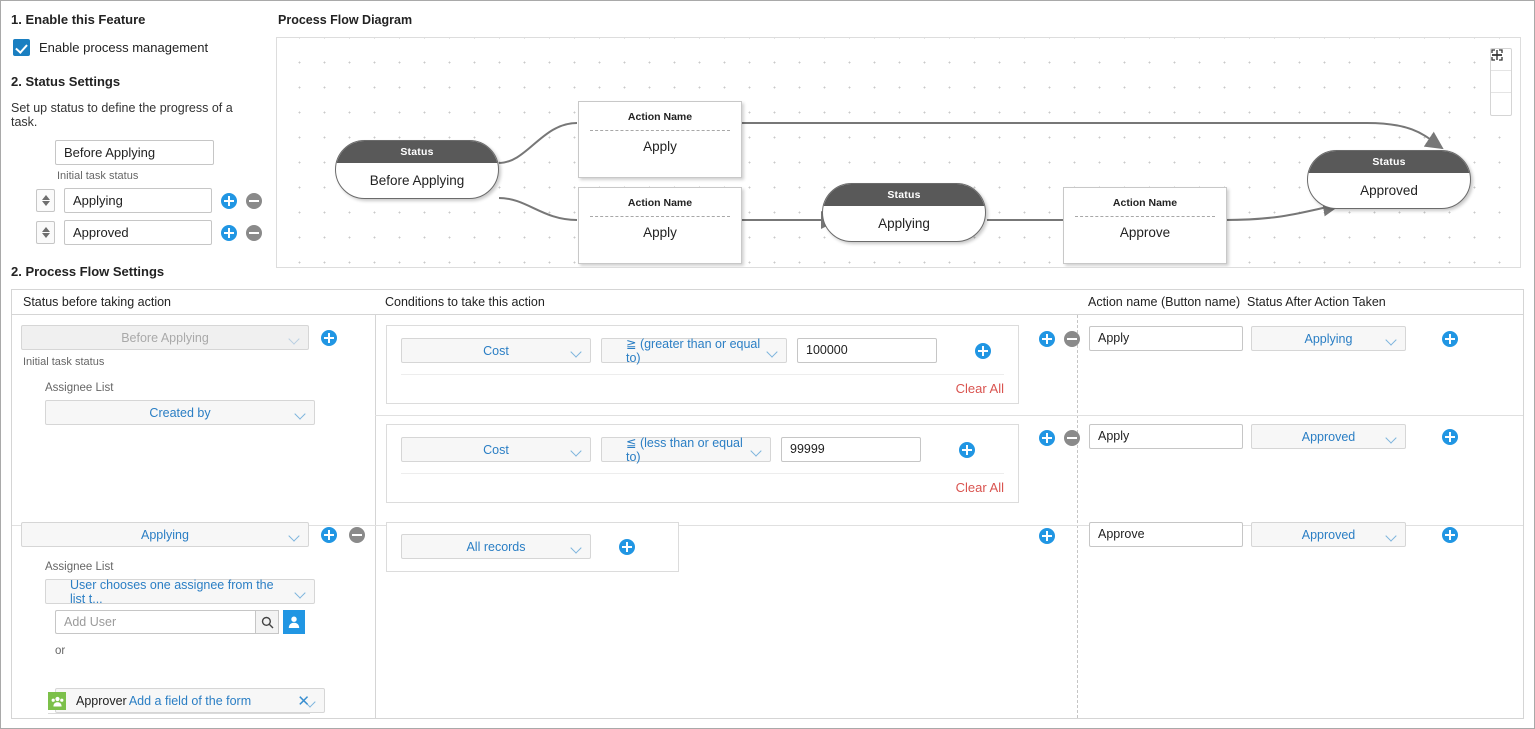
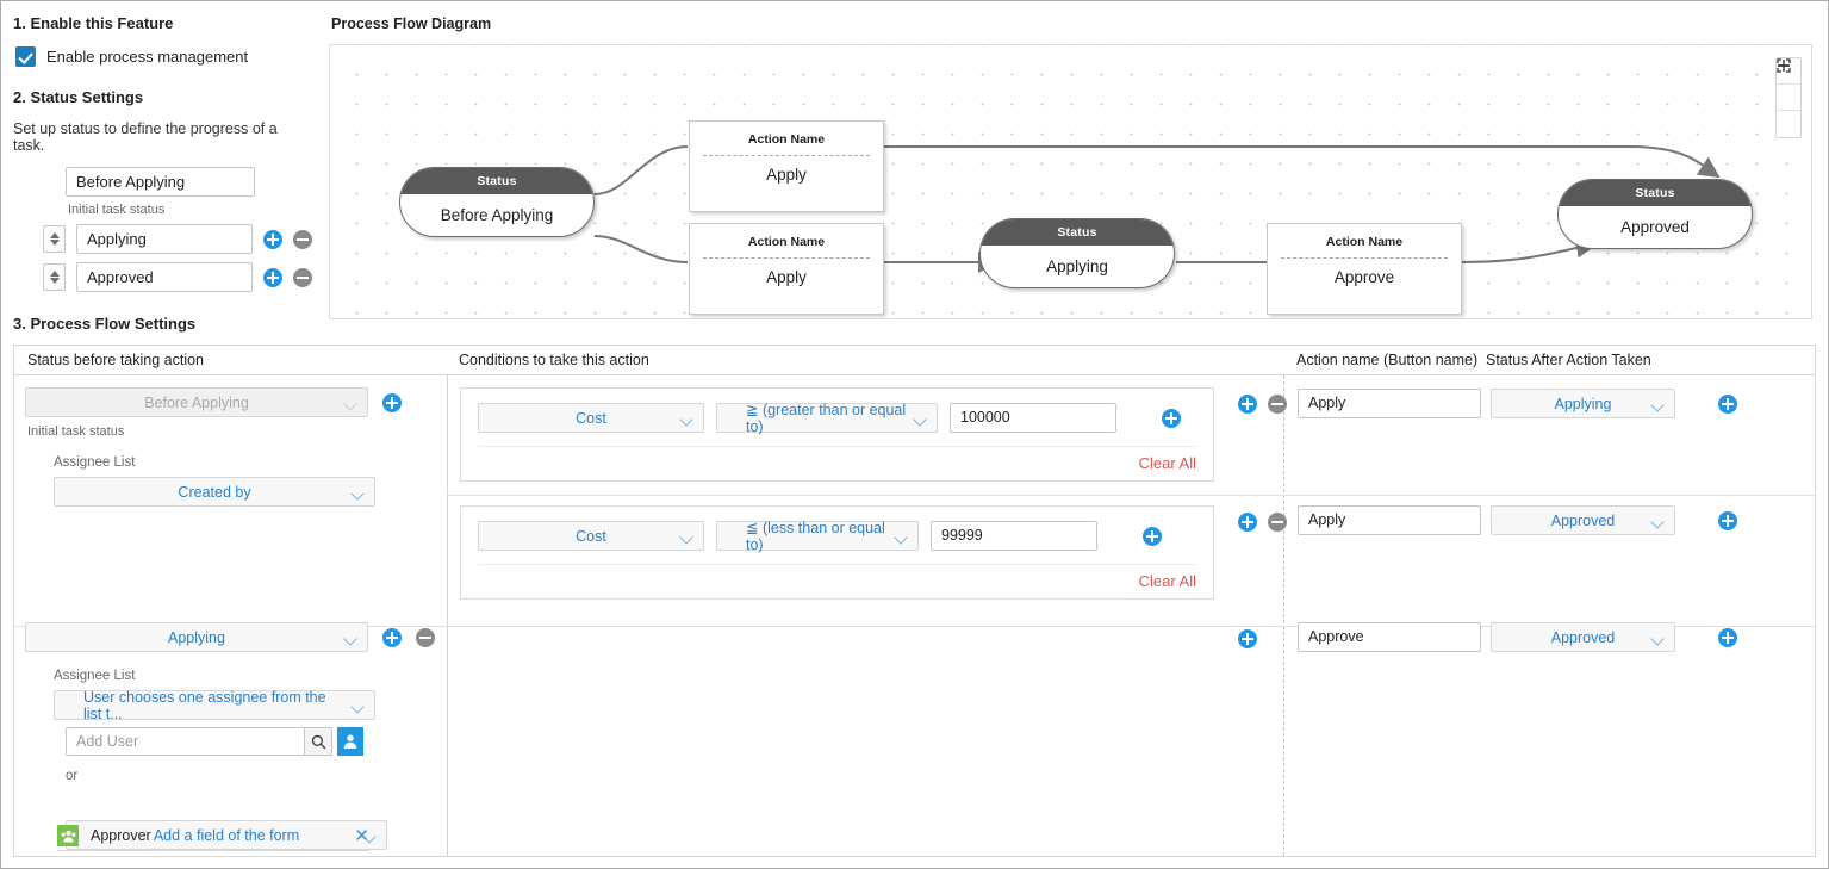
  1. Enable this Feature
  Enable process management
  2. Status Settings
  Set up status to define the progress of a task.
  Before Applying
  Initial task status
  Applying
  Approved
- 2. Process Flow Settings
+ 3. Process Flow Settings
  Process Flow Diagram
  Status
  Before Applying
  Action Name
  Apply
  Action Name
  Apply
  Status
  Applying
  Action Name
  Approve
  Status
  Approved
  Status before taking action
  Conditions to take this action
  Action name (Button name)
  Status After Action Taken
  Before Applying
  Initial task status
  Assignee List
  Created by
  Cost
  ≧ (greater than or equal to)
  100000
  Clear All
  Apply
  Applying
  Cost
  ≦ (less than or equal to)
  99999
  Clear All
  Apply
  Approved
  Applying
  Assignee List
  User chooses one assignee from the list t...
  Add User
  or
  Add a field of the form
  Approver
  ✕
- All records
  Approve
  Approved
